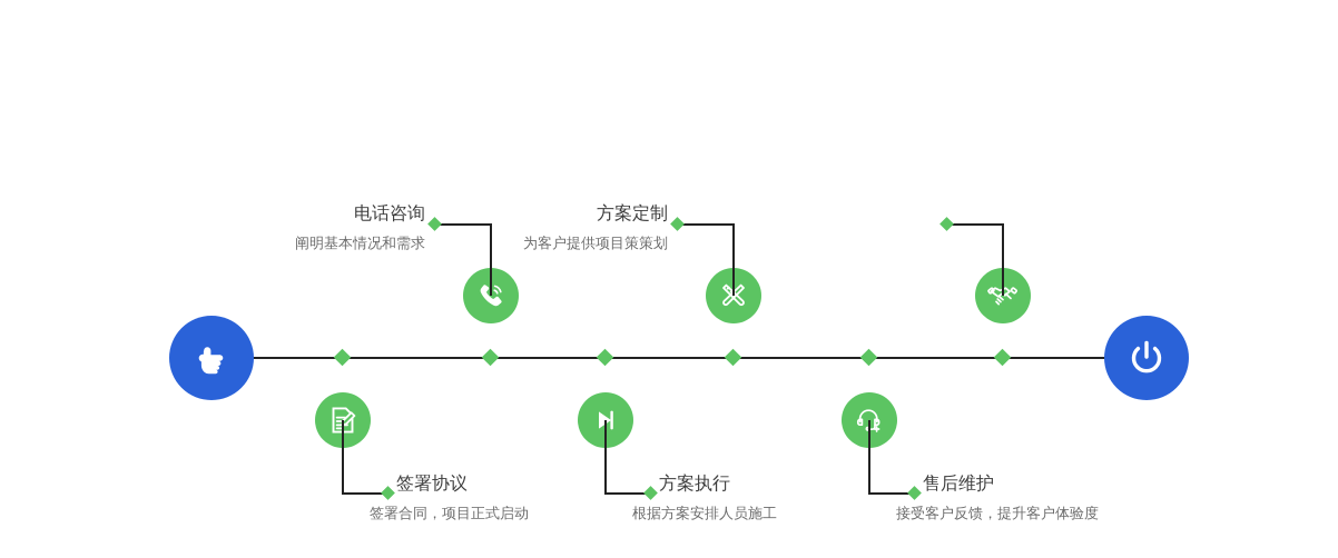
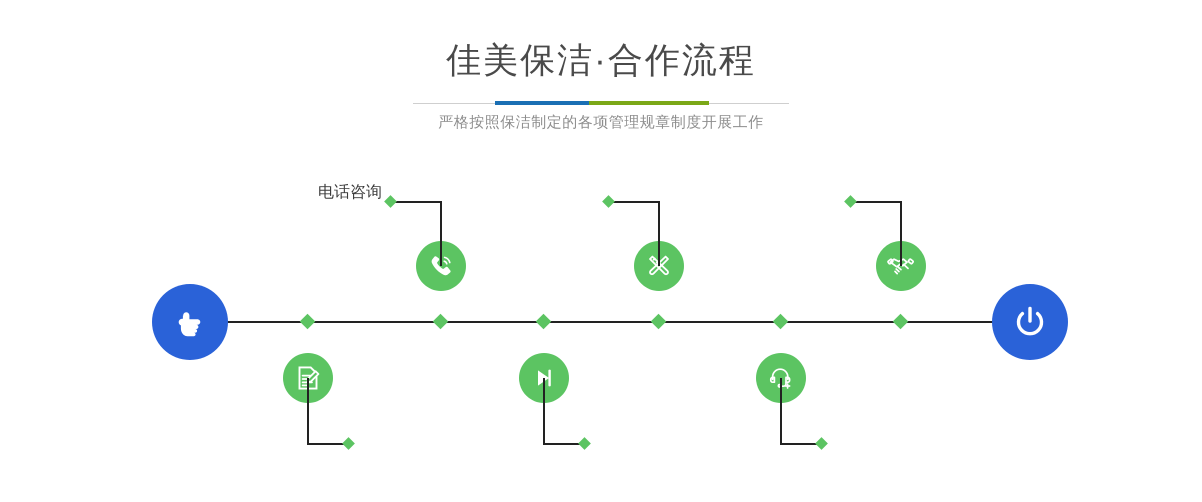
+ 佳美保洁·合作流程
+ 严格按照保洁制定的各项管理规章制度开展工作
  电话咨询
- 阐明基本情况和需求
- 签署协议
- 签署合同，项目正式启动
- 方案定制
- 为客户提供项目策策划
- 方案执行
- 根据方案安排人员施工
- 售后维护
- 接受客户反馈，提升客户体验度
